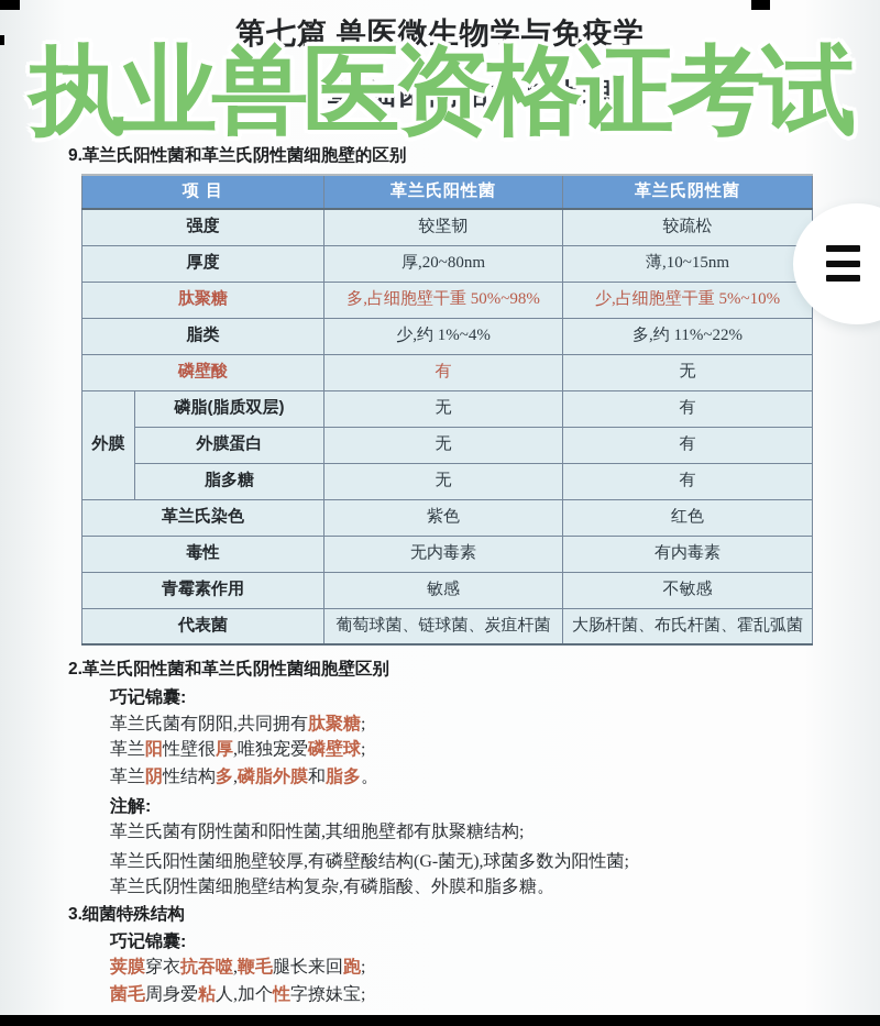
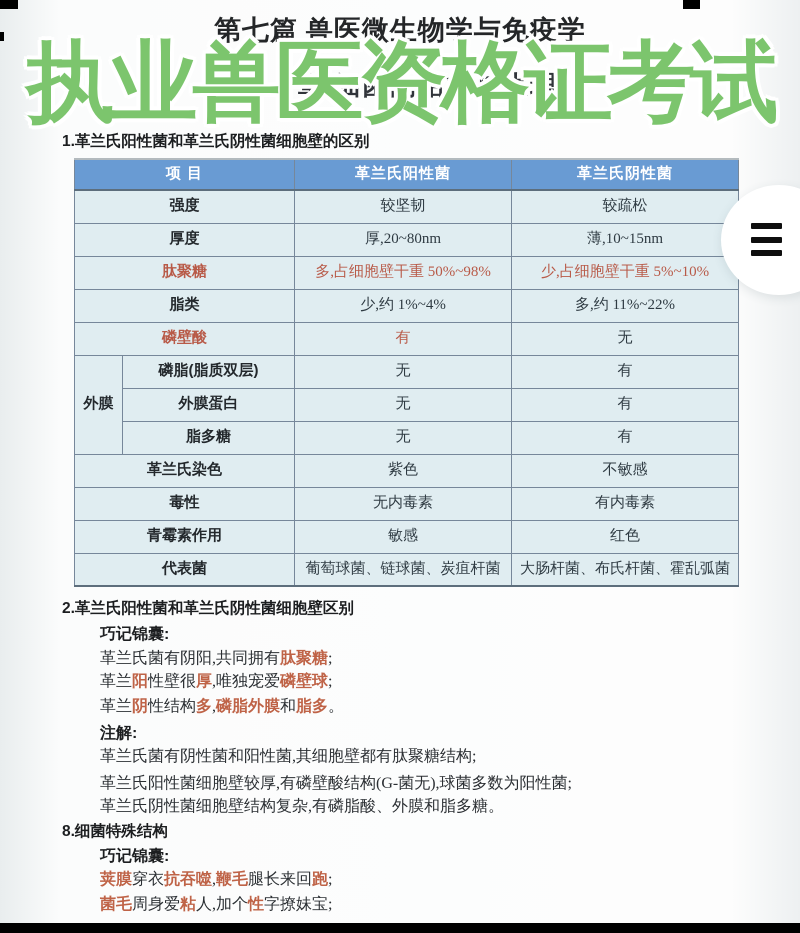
  第七篇 兽医微生物学与免疫学
  第一章 细菌的结构与生理
  执业兽医资格证考试
- 9.革兰氏阳性菌和革兰氏阴性菌细胞壁的区别
+ 1.革兰氏阳性菌和革兰氏阴性菌细胞壁的区别
  项 目	革兰氏阳性菌	革兰氏阴性菌
  强度	较坚韧	较疏松
  厚度	厚,20~80nm	薄,10~15nm
  肽聚糖	多,占细胞壁干重 50%~98%	少,占细胞壁干重 5%~10%
  脂类	少,约 1%~4%	多,约 11%~22%
  磷壁酸	有	无
  外膜	磷脂(脂质双层)	无	有
  外膜蛋白	无	有
  脂多糖	无	有
- 革兰氏染色	紫色	红色
+ 革兰氏染色	紫色	不敏感
  毒性	无内毒素	有内毒素
- 青霉素作用	敏感	不敏感
+ 青霉素作用	敏感	红色
  代表菌	葡萄球菌、链球菌、炭疽杆菌	大肠杆菌、布氏杆菌、霍乱弧菌
  2.革兰氏阳性菌和革兰氏阴性菌细胞壁区别
  巧记锦囊:
  革兰氏菌有阴阳,共同拥有肽聚糖;
  革兰阳性壁很厚,唯独宠爱磷壁球;
  革兰阴性结构多,磷脂外膜和脂多。
  注解:
  革兰氏菌有阴性菌和阳性菌,其细胞壁都有肽聚糖结构;
  革兰氏阳性菌细胞壁较厚,有磷壁酸结构(G-菌无),球菌多数为阳性菌;
  革兰氏阴性菌细胞壁结构复杂,有磷脂酸、外膜和脂多糖。
- 3.细菌特殊结构
+ 8.细菌特殊结构
  巧记锦囊:
  荚膜穿衣抗吞噬,鞭毛腿长来回跑;
  菌毛周身爱粘人,加个性字撩妹宝;
